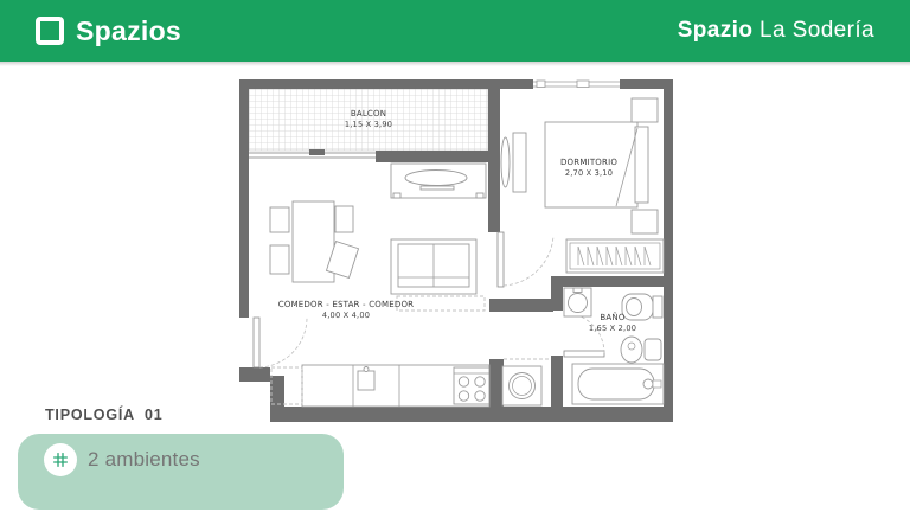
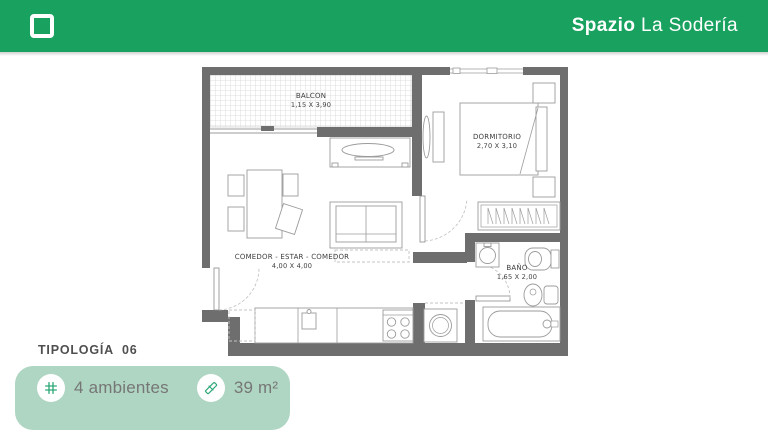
- Spazios
  Spazio La Sodería
  BALCON
  1,15 X 3,90
  DORMITORIO
  2,70 X 3,10
  COMEDOR - ESTAR - COMEDOR
  4,00 X 4,00
  BAÑO
  1,65 X 2,00
- TIPOLOGÍA 01
+ TIPOLOGÍA 06
- 2 ambientes
+ 4 ambientes
+ 39 m²
